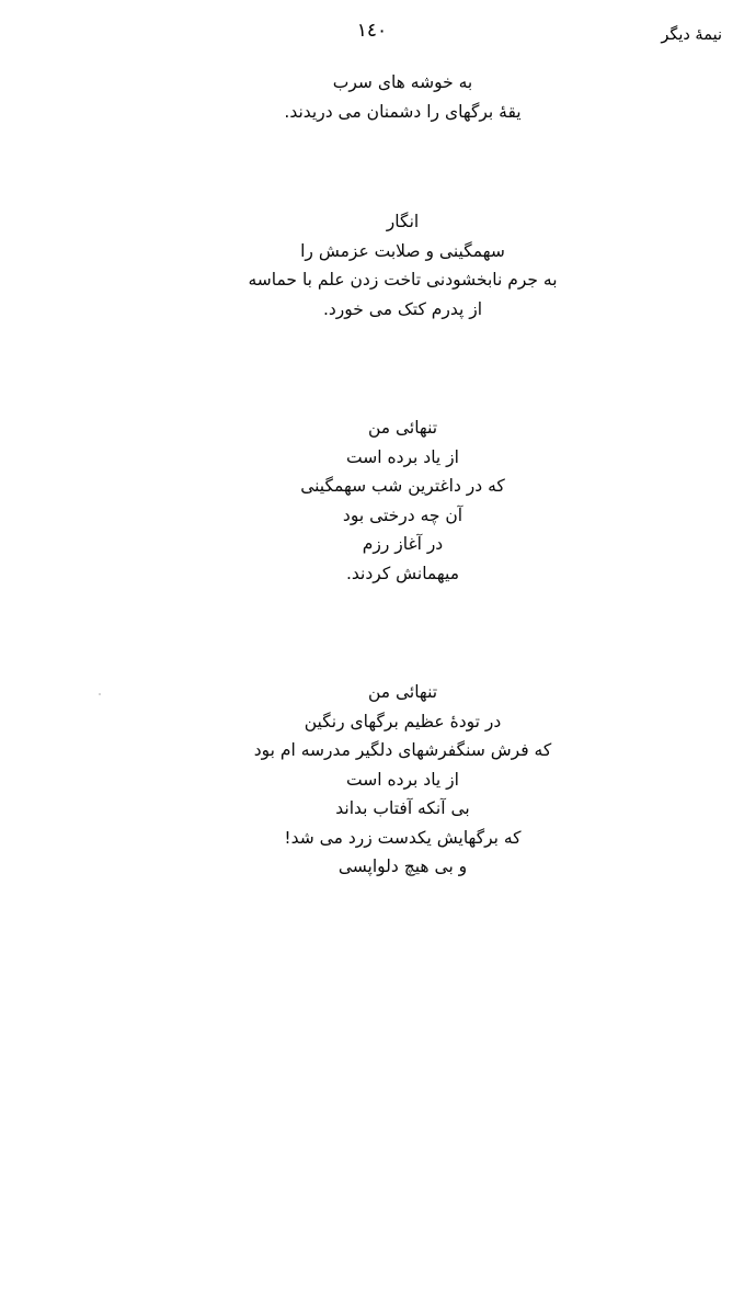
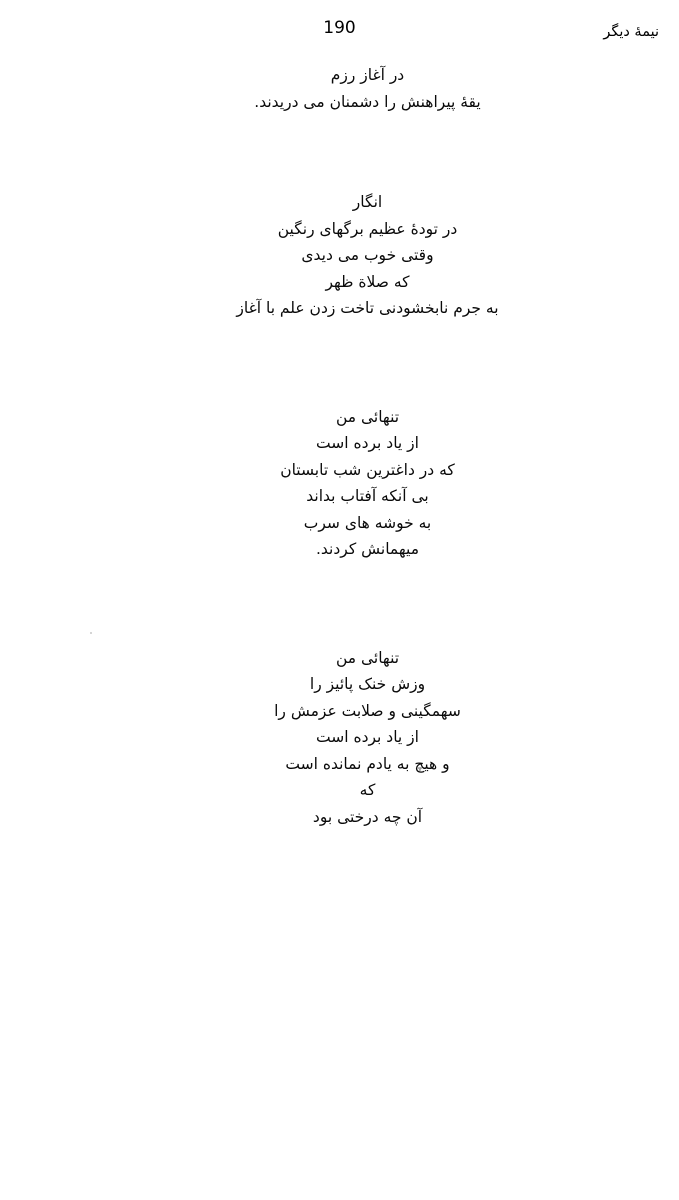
  نیمهٔ دیگر
- ۱٤۰
+ 190
- به خوشه های سرب
+ در آغاز رزم
- یقهٔ برگهای را دشمنان می دریدند.
+ یقهٔ پیراهنش را دشمنان می دریدند.
  انگار
- سهمگینی و صلابت عزمش را
+ در تودهٔ عظیم برگهای رنگین
+ وقتی خوب می دیدی
+ که صلاة ظهر
- به جرم نابخشودنی تاخت زدن علم با حماسه
+ به جرم نابخشودنی تاخت زدن علم با آغاز
- از پدرم کتک می خورد.
  تنهائی من
  از یاد برده است
- که در داغترین شب سهمگینی
+ که در داغترین شب تابستان
- آن چه درختی بود
+ بی آنکه آفتاب بداند
- در آغاز رزم
+ به خوشه های سرب
  میهمانش کردند.
  تنهائی من
+ وزش خنک پائیز را
- در تودهٔ عظیم برگهای رنگین
+ سهمگینی و صلابت عزمش را
- که فرش سنگفرشهای دلگیر مدرسه ام بود
  از یاد برده است
+ و هیچ به یادم نمانده است
+ که
- بی آنکه آفتاب بداند
+ آن چه درختی بود
- که برگهایش یکدست زرد می شد!
- و بی هیچ دلواپسی
